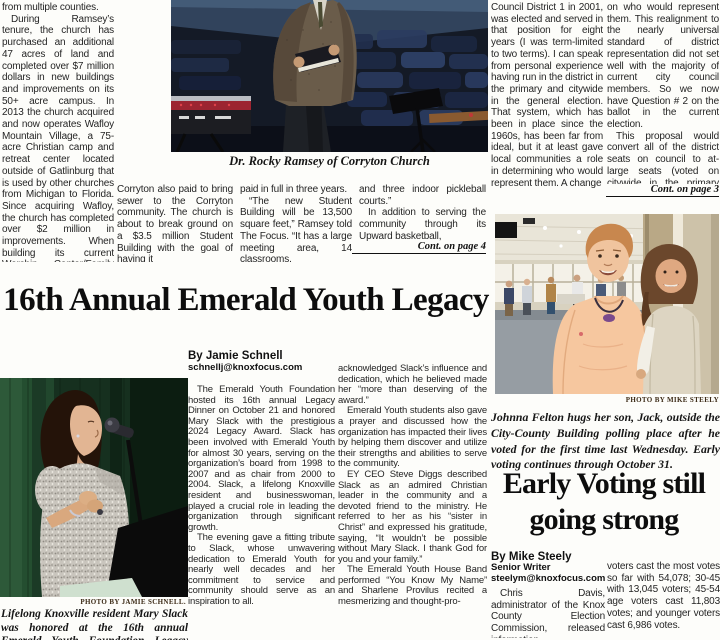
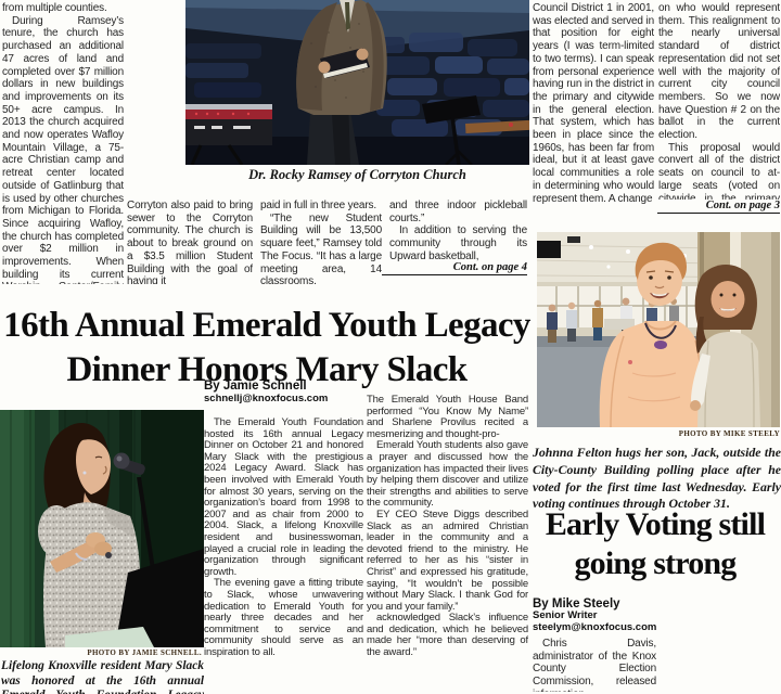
  from multiple counties.
  During Ramsey’s tenure, the church has purchased an additional 47 acres of land and completed over $7 million dollars in new buildings and improvements on its 50+ acre campus. In 2013 the church acquired and now operates Wafloy Mountain Village, a 75-acre Christian camp and retreat center located outside of Gatlinburg that is used by other churches from Michigan to Florida. Since acquiring Wafloy, the church has completed over $2 million in improvements. When building its current
  Dr. Rocky Ramsey of Corryton Church
  Corryton also paid to bring sewer to the Corryton community. The church is about to break ground on a $3.5 million Student Building with the goal of having it
  paid in full in three years.
  “The new Student Building will be 13,500 square feet,” Ramsey told The Focus. “It has a large meeting area, 14 classrooms,
  and three indoor pickleball courts.”
  In addition to serving the community through its Upward basketball,
  Cont. on page 4
  Council District 1 in 2001, was elected and served in that position for eight years (I was term-limited to two terms). I can speak from personal experience having run in the district in the primary and citywide in the general election. That system, which has been in place since the 1960s, has been far from ideal, but it at least gave local communities a role in determining who would represent them. A change
  on who would represent them. This realignment to the nearly universal standard of district representation did not set well with the majority of current city council members. So we now have Question # 2 on the ballot in the current election.
  This proposal would convert all of the district seats on council to at-large seats (voted on citywide in the primary
  Cont. on page 3
  16th Annual Emerald Youth Legacy
+ Dinner Honors Mary Slack
  PHOTO BY JAMIE SCHNELL.
  By Jamie Schnell
  schnellj@knoxfocus.com
  The Emerald Youth Foundation hosted its 16th annual Legacy Dinner on October 21 and honored Mary Slack with the prestigious 2024 Legacy Award. Slack has been involved with Emerald Youth for almost 30 years, serving on the organization’s board from 1998 to 2007 and as chair from 2000 to 2004. Slack, a lifelong Knoxville resident and businesswoman, played a crucial role in leading the organization through significant growth.
- The evening gave a fitting tribute to Slack, whose unwavering dedication to Emerald Youth for nearly well decades and her commitment to service and community should serve as an inspiration to all.
+ The evening gave a fitting tribute to Slack, whose unwavering dedication to Emerald Youth for nearly three decades and her commitment to service and community should serve as an inspiration to all.
- acknowledged Slack’s influence and dedication, which he believed made her “more than deserving of the award.”
+ The Emerald Youth House Band performed “You Know My Name” and Sharlene Provilus recited a mesmerizing and thought-pro-
  Emerald Youth students also gave a prayer and discussed how the organization has impacted their lives by helping them discover and utilize their strengths and abilities to serve the community.
  EY CEO Steve Diggs described Slack as an admired Christian leader in the community and a devoted friend to the ministry. He referred to her as his “sister in Christ” and expressed his gratitude, saying, “It wouldn’t be possible without Mary Slack. I thank God for you and your family.”
- The Emerald Youth House Band performed “You Know My Name” and Sharlene Provilus recited a mesmerizing and thought-pro-
+ acknowledged Slack’s influence and dedication, which he believed made her “more than deserving of the award.”
  PHOTO BY MIKE STEELY
  Johnna Felton hugs her son, Jack, outside the City-County Building polling place after he voted for the first time last Wednesday. Early voting continues through October 31.
  Early Voting still
  going strong
  By Mike Steely
  Senior Writer
  steelym@knoxfocus.com
  Chris Davis, administrator of the Knox County Election Commission, released
- voters cast the most votes so far with 54,078; 30-45 with 13,045 voters; 45-54 age voters cast 11,803 votes; and younger voters cast 6,986 votes.
